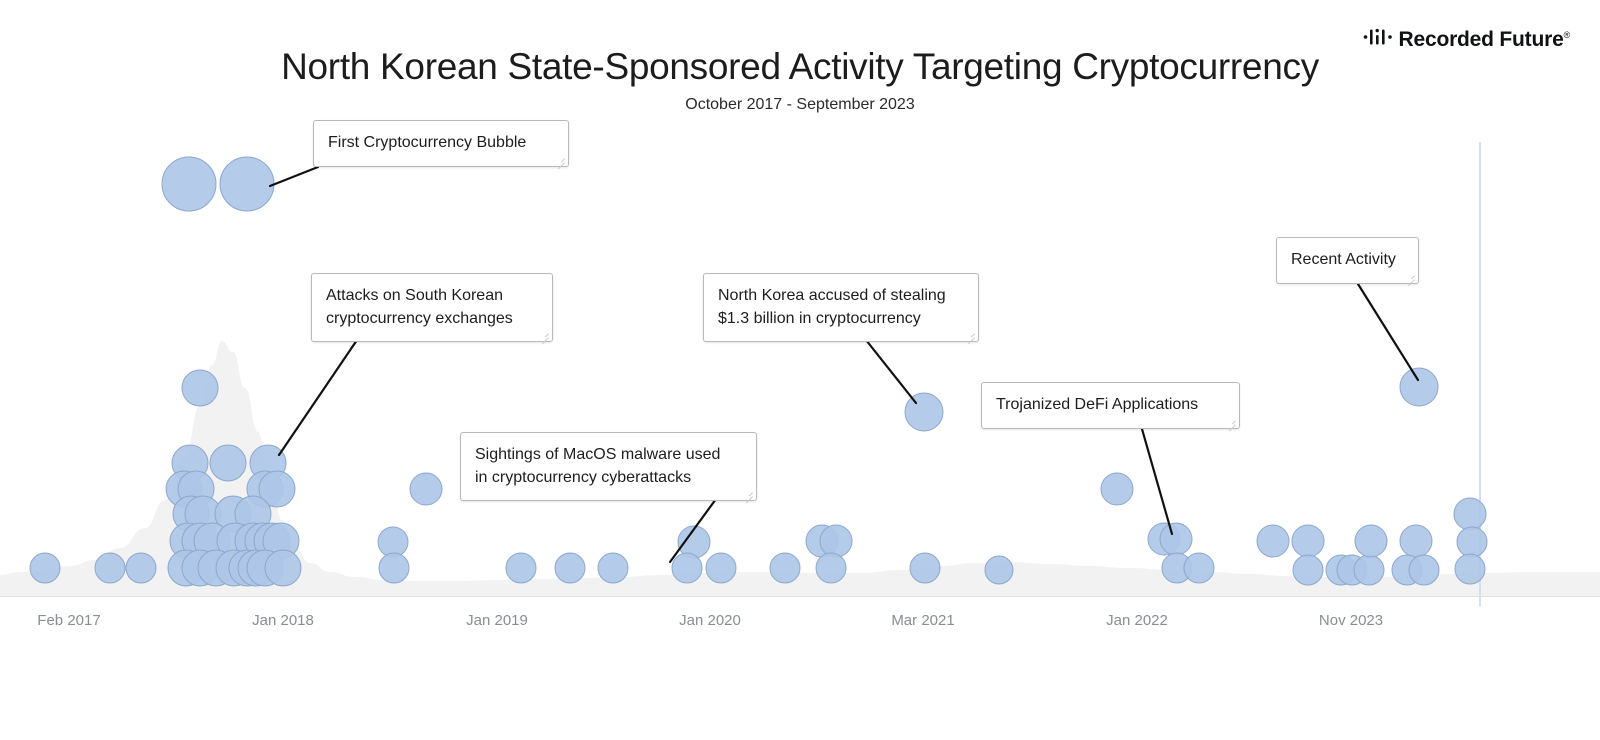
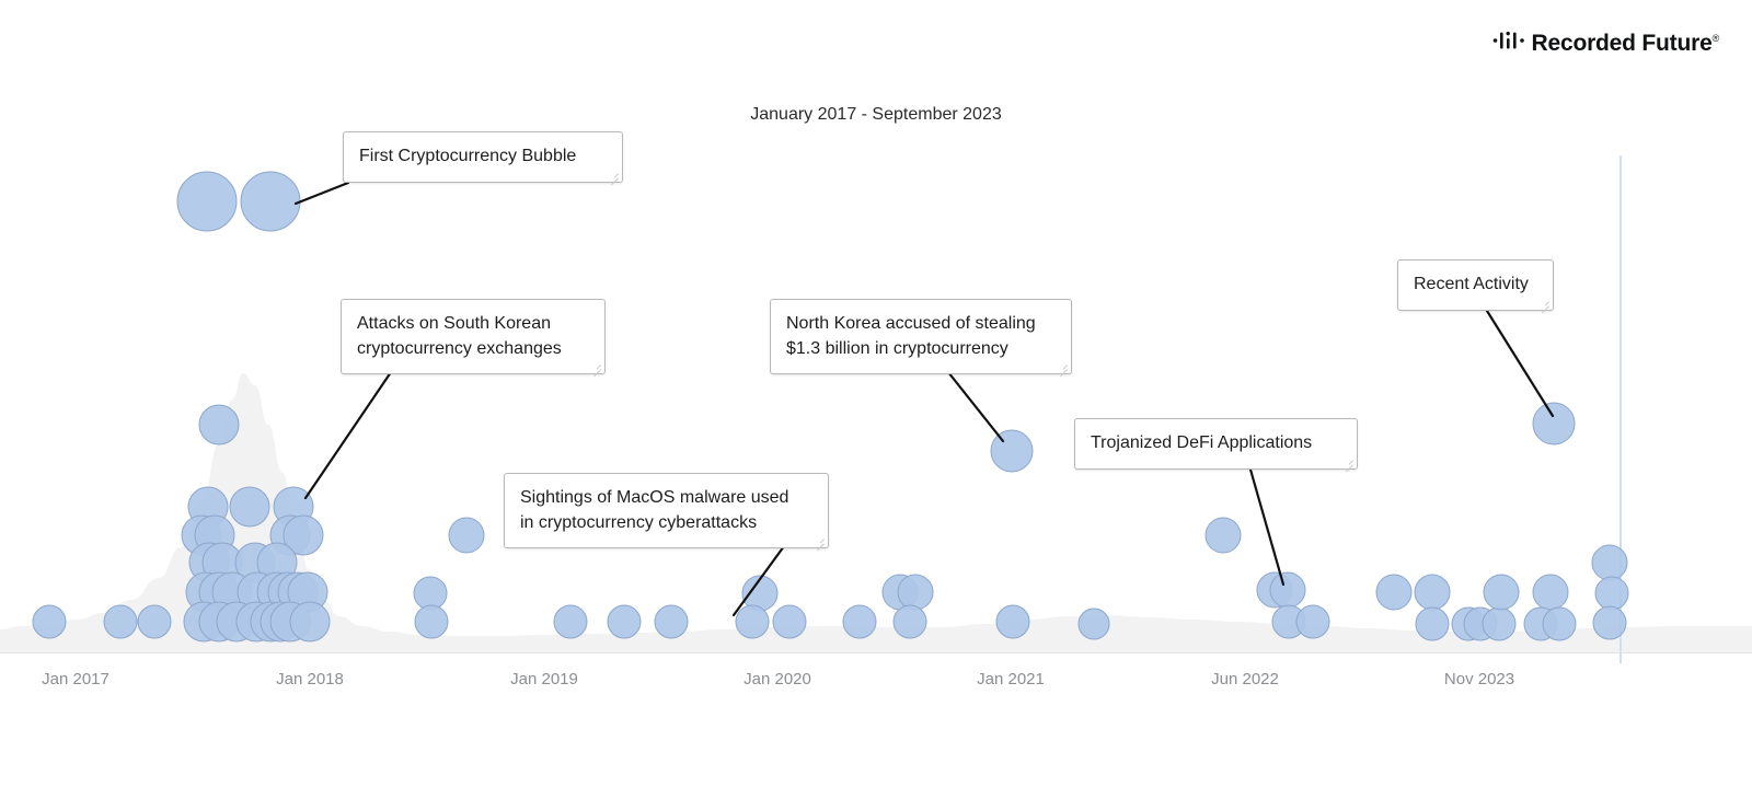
  Recorded Future®
- North Korean State-Sponsored Activity Targeting Cryptocurrency
- October 2017 - September 2023
+ January 2017 - September 2023
- Feb 2017
+ Jan 2017
  Jan 2018
  Jan 2019
  Jan 2020
- Mar 2021
+ Jan 2021
- Jan 2022
+ Jun 2022
  Nov 2023
  First Cryptocurrency Bubble
  Attacks on South Korean
  cryptocurrency exchanges
  Sightings of MacOS malware used
  in cryptocurrency cyberattacks
  North Korea accused of stealing
  $1.3 billion in cryptocurrency
  Trojanized DeFi Applications
  Recent Activity
